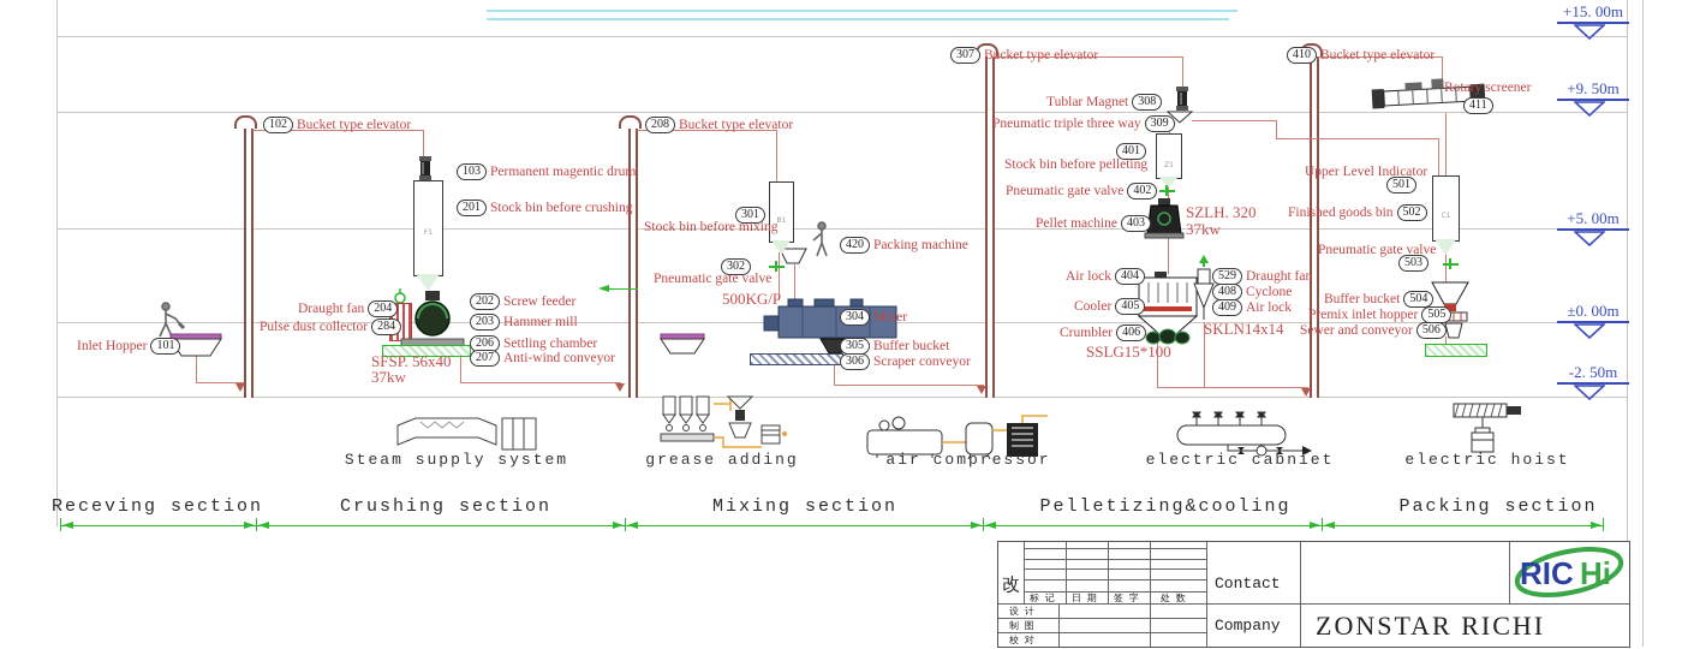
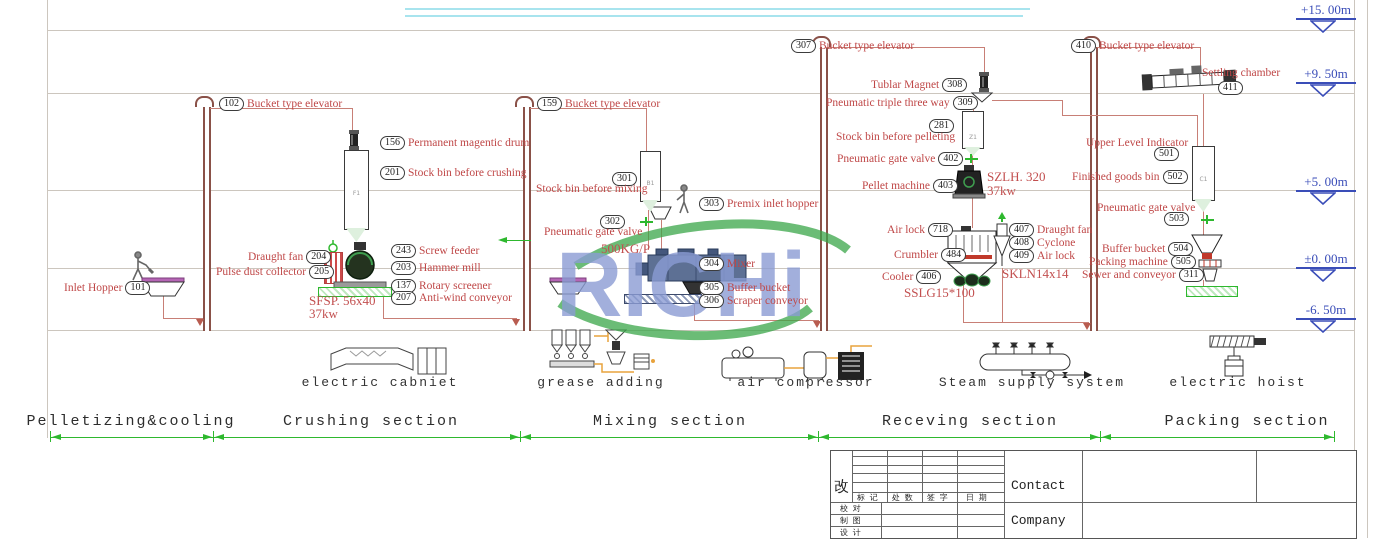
+ RICHi
  Inlet Hopper
  101
  102
  Bucket type elevator
- 103
+ 156
  Permanent magentic drum
  201
  Stock bin before crushing
  Draught fan
  204
  Pulse dust collector
- 284
+ 205
- 202
+ 243
  Screw feeder
  203
  Hammer mill
- 206
+ 137
- Settling chamber
+ Rotary screener
  207
  Anti-wind conveyor
- 208
+ 159
  Bucket type elevator
  301
  Stock bin before mixing
  302
  Pneumatic gate valve
- 420
+ 303
- Packing machine
+ Premix inlet hopper
  304
  Mixer
  305
  Buffer bucket
  306
  Scraper conveyor
  307
  Bucket type elevator
  Tublar Magnet
  308
  Pneumatic triple three way
  309
- 401
+ 281
  Stock bin before pelleting
  Pneumatic gate valve
  402
  Pellet machine
  403
  Air lock
- 404
+ 718
- Cooler
+ Crumbler
- 405
+ 484
- Crumbler
+ Cooler
  406
- 529
+ 407
  Draught fan
  408
  Cyclone
  409
  Air lock
  410
  Bucket type elevator
- Rotary screener
+ Settling chamber
  411
  Upper Level Indicator
  501
  Finished goods bin
  502
  Pneumatic gate valve
  503
  Buffer bucket
  504
- Premix inlet hopper
+ Packing machine
  505
  Sewer and conveyor
- 506
+ 311
  SFSP. 56x40
  37kw
  500KG/P
  SZLH. 320
  37kw
  SSLG15*100
  SKLN14x14
  +15. 00m
  +9. 50m
  +5. 00m
  ±0. 00m
- -2. 50m
+ -6. 50m
- Receving section
+ Pelletizing&cooling
  Crushing section
  Mixing section
- Pelletizing&cooling
+ Receving section
  Packing section
- Steam supply system
+ electric cabniet
  grease adding
  air compressor
- electric cabniet
+ Steam supply system
  electric hoist
  改
  标 记
- 日 期
+ 处 数
  签 字
- 处 数
+ 日 期
- 设 计
+ 校 对
  制 图
- 校 对
+ 设 计
  Contact
  Company
- ZONSTAR RICHI
- RIC
- Hi
